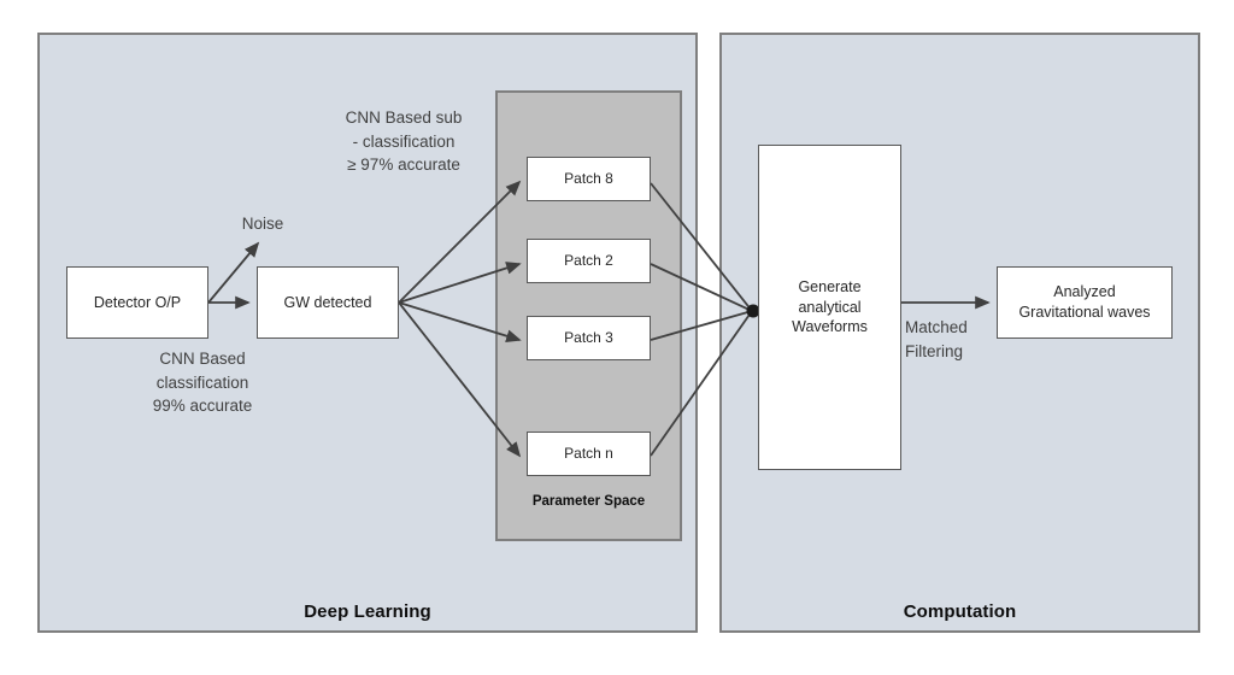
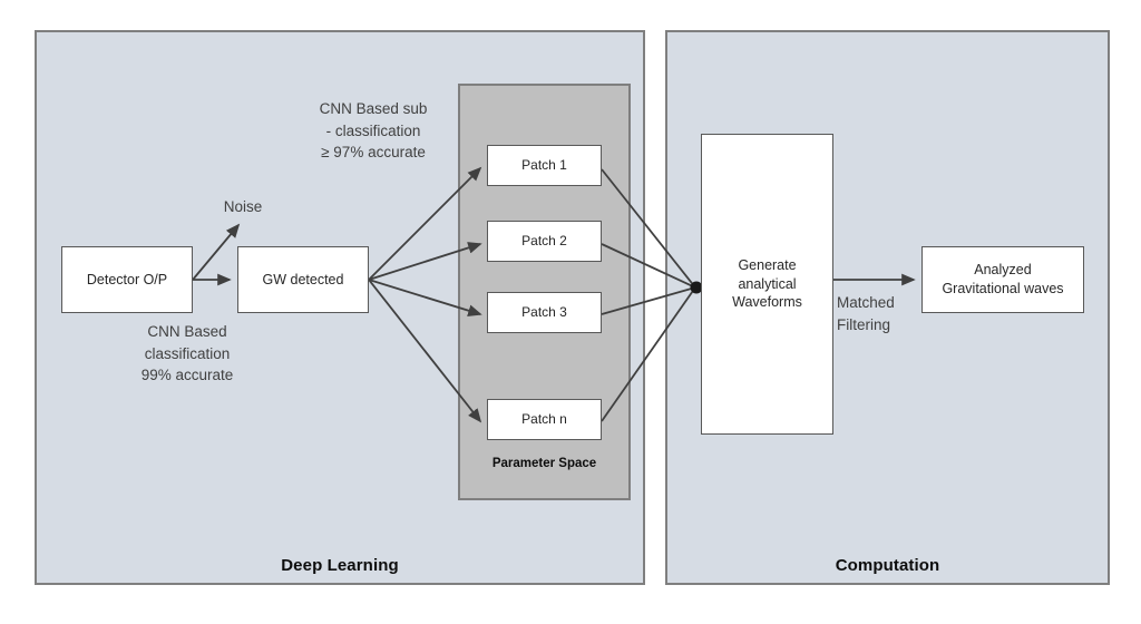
  Deep Learning
  Computation
  Parameter Space
  Detector O/P
  GW detected
- Patch 8
+ Patch 1
  Patch 2
  Patch 3
  Patch n
  Generate
  analytical
  Waveforms
  Analyzed
  Gravitational waves
  CNN Based sub
  - classification
  ≥ 97% accurate
  Noise
  CNN Based
  classification
  99% accurate
  Matched
  Filtering
